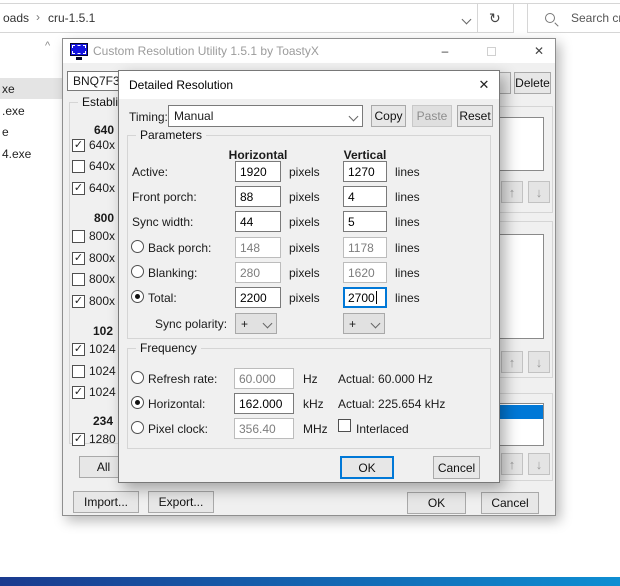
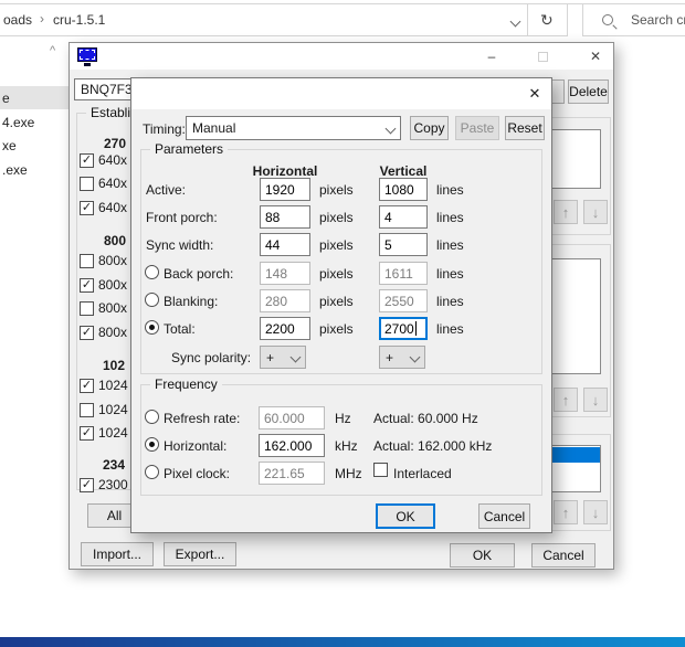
  oads
  ›
  cru-1.5.1
  ↻
  Search c
  ^
- xe
+ e
- .exe
+ 4.exe
- e
+ xe
- 4.exe
+ .exe
- Custom Resolution Utility 1.5.1 by ToastyX
  –
  ✕
  BNQ7F3
  Establi
- 640
+ 270
  ✓
  640x
  640x
  ✓
  640x
  800
  800x
  ✓
  800x
  800x
  ✓
  800x
  102
  ✓
  1024
  1024
  ✓
  1024
  234
  ✓
- 1280
+ 2300
  All
  Delete
  ↑
  ↓
  ↑
  ↓
  ↑
  ↓
  Import...
  Export...
  OK
  Cancel
- Detailed Resolution
  ✕
  Timing:
  Manual
  Copy
  Paste
  Reset
  Parameters
  Horizontal
  Vertical
  Active:
  1920
  pixels
- 1270
+ 1080
  lines
  Front porch:
  88
  pixels
  4
  lines
  Sync width:
  44
  pixels
  5
  lines
  Back porch:
  148
  pixels
- 1178
+ 1611
  lines
  Blanking:
  280
  pixels
- 1620
+ 2550
  lines
  Total:
  2200
  pixels
  2700
  lines
  Sync polarity:
  +
  +
  Frequency
  Refresh rate:
  60.000
  Hz
  Actual: 60.000 Hz
  Horizontal:
  162.000
  kHz
- Actual: 225.654 kHz
+ Actual: 162.000 kHz
  Pixel clock:
- 356.40
+ 221.65
  MHz
  Interlaced
  OK
  Cancel
